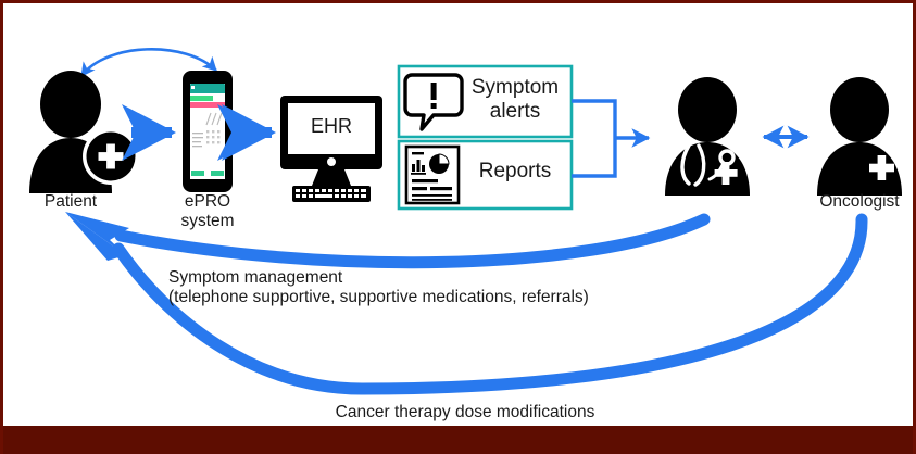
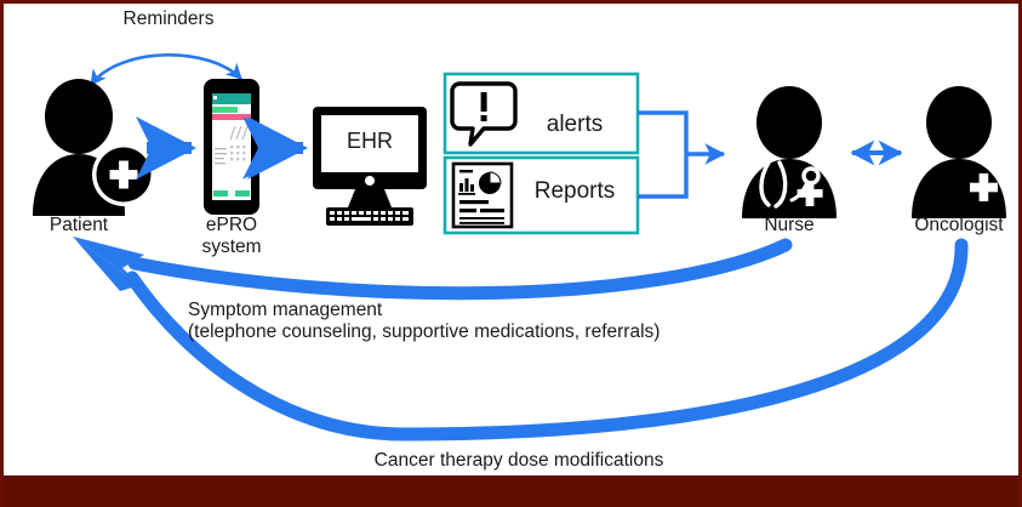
+ Reminders
  Patient
  ePRO
  system
  EHR
- Symptom
  alerts
  Reports
+ Nurse
  Oncologist
  Symptom management
- (telephone supportive, supportive medications, referrals)
+ (telephone counseling, supportive medications, referrals)
  Cancer therapy dose modifications
